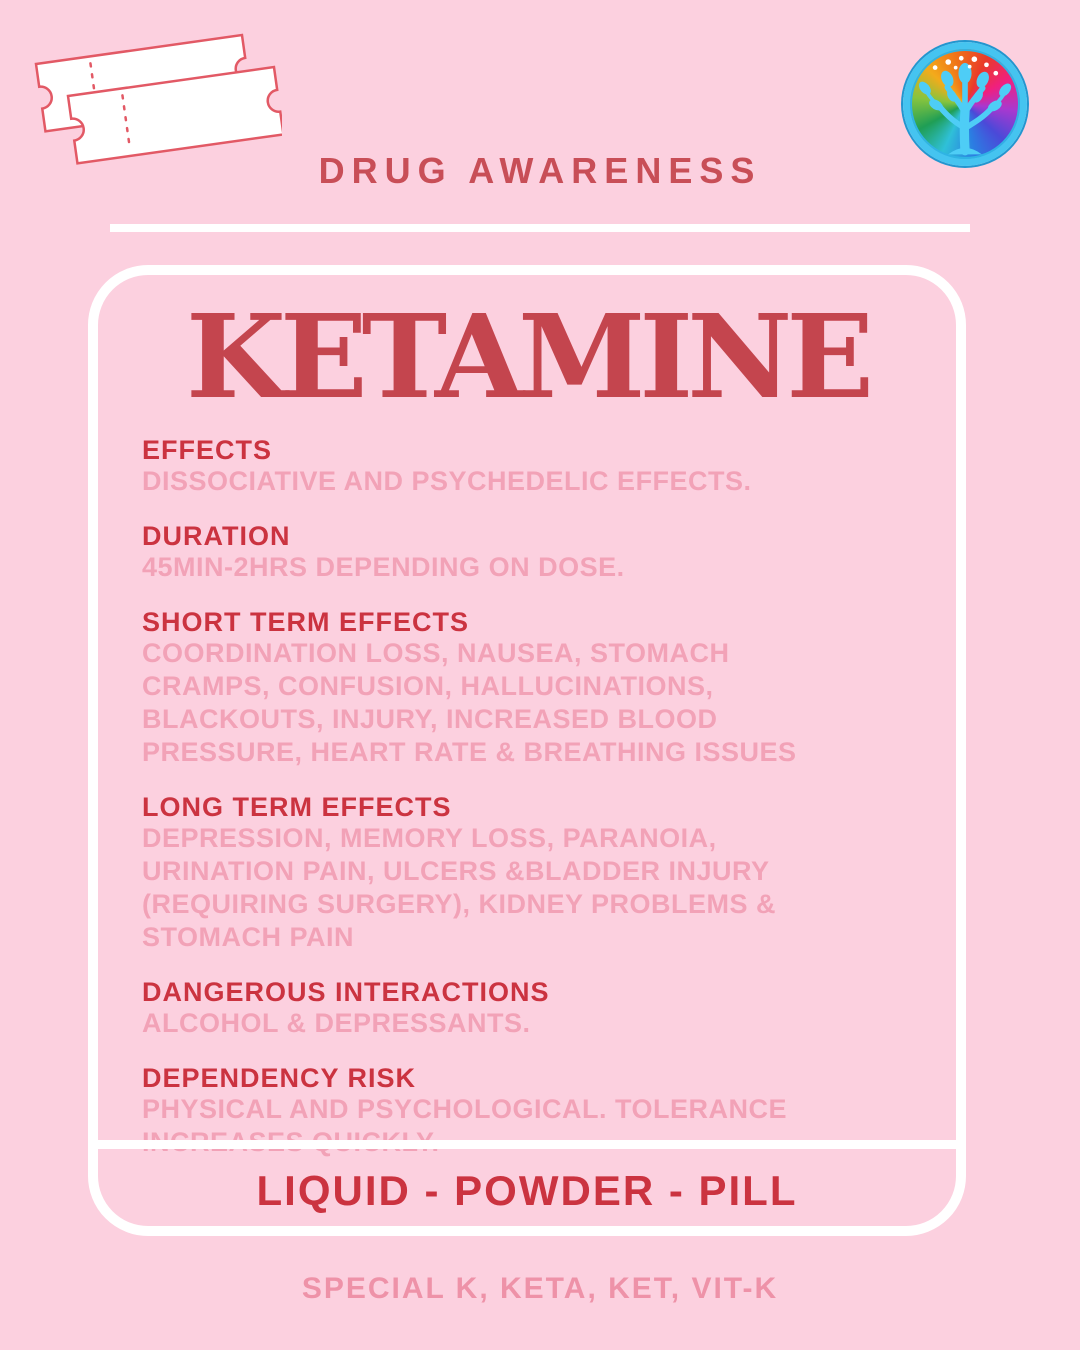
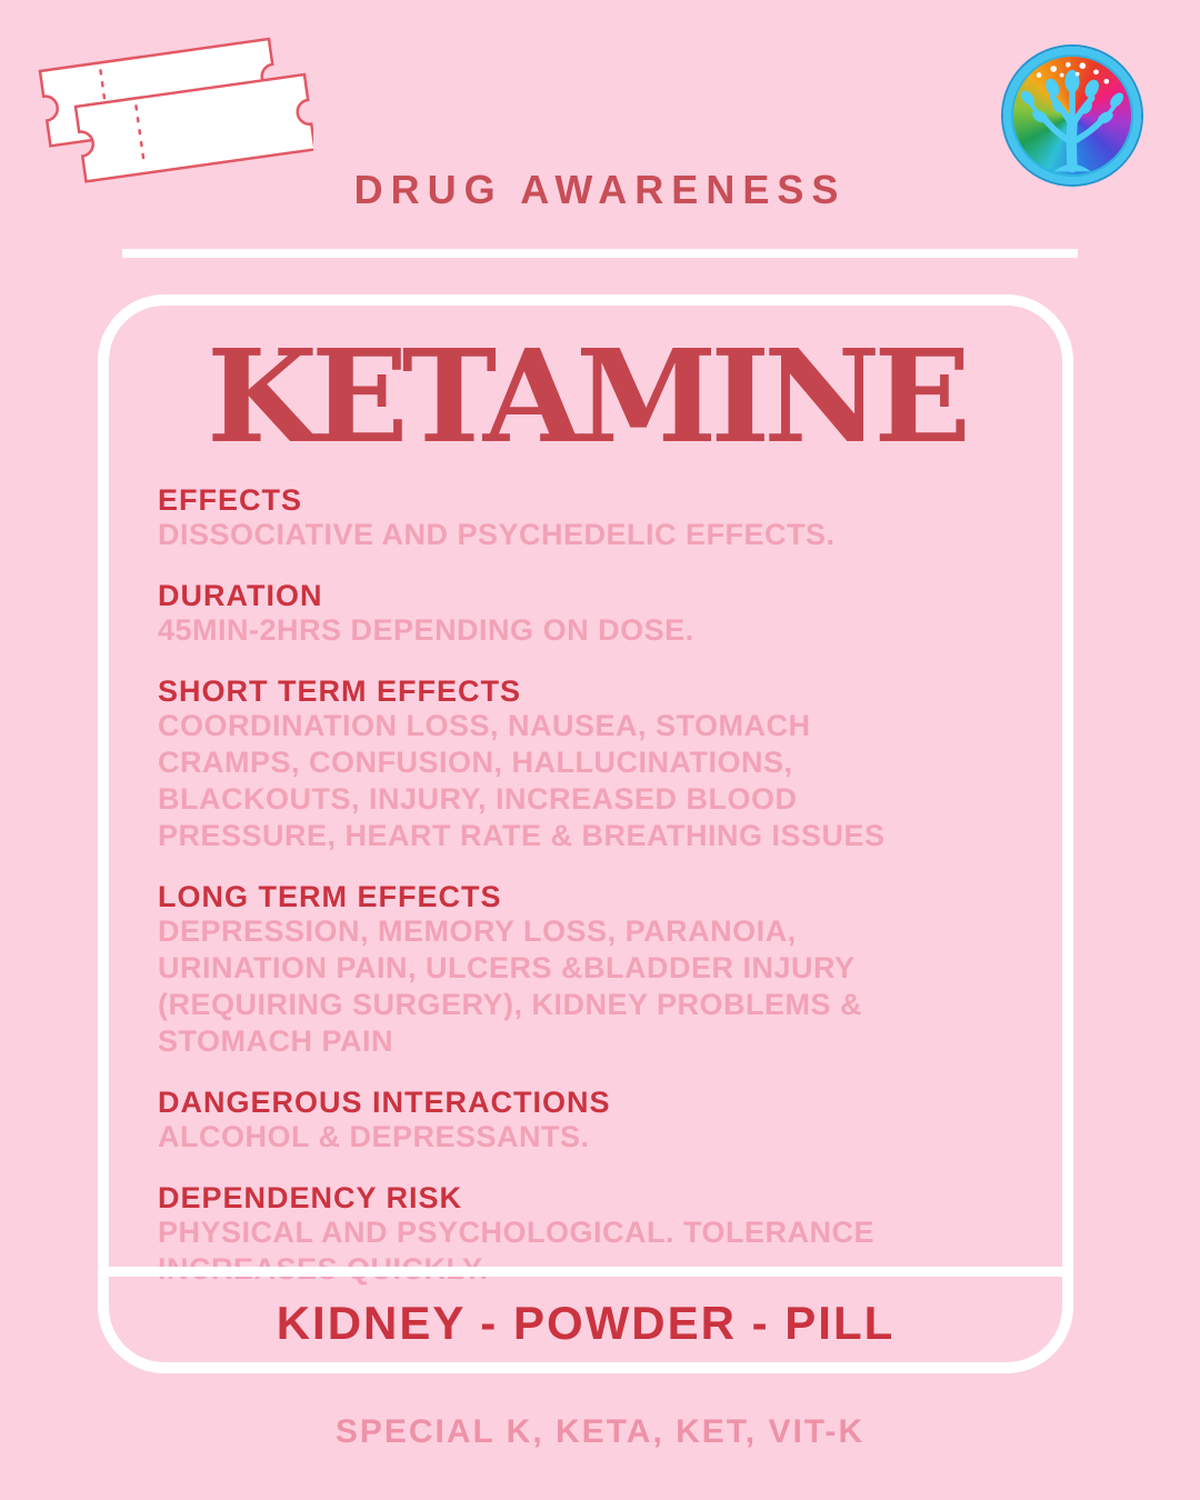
  DRUG AWARENESS
  KETAMINE
  EFFECTS
  DISSOCIATIVE AND PSYCHEDELIC EFFECTS.
  DURATION
  45MIN-2HRS DEPENDING ON DOSE.
  SHORT TERM EFFECTS
  COORDINATION LOSS, NAUSEA, STOMACH
  CRAMPS, CONFUSION, HALLUCINATIONS,
  BLACKOUTS, INJURY, INCREASED BLOOD
  PRESSURE, HEART RATE & BREATHING ISSUES
  LONG TERM EFFECTS
  DEPRESSION, MEMORY LOSS, PARANOIA,
  URINATION PAIN, ULCERS &BLADDER INJURY
  (REQUIRING SURGERY), KIDNEY PROBLEMS &
  STOMACH PAIN
  DANGEROUS INTERACTIONS
  ALCOHOL & DEPRESSANTS.
  DEPENDENCY RISK
  PHYSICAL AND PSYCHOLOGICAL. TOLERANCE
- LIQUID - POWDER - PILL
+ KIDNEY - POWDER - PILL
  SPECIAL K, KETA, KET, VIT-K
